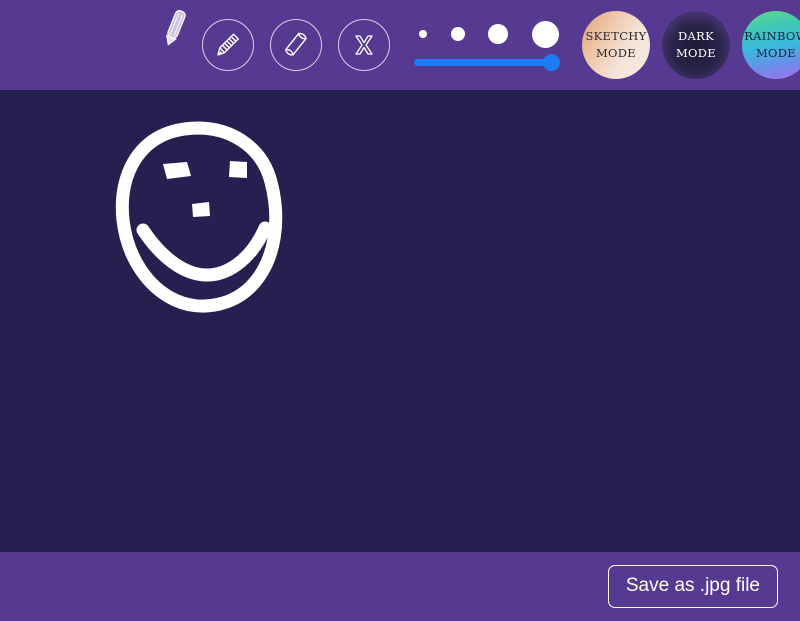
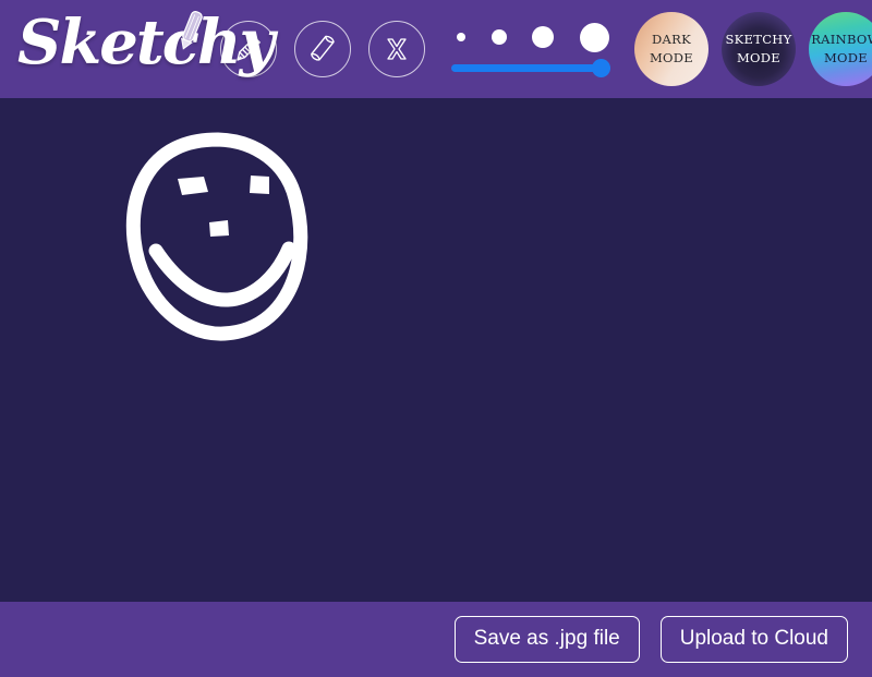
+ Sketchy
- SKETCHY
+ DARK
  MODE
- DARK
+ SKETCHY
  MODE
  RAINBO
  MODE
  Save as .jpg file
+ Upload to Cloud
